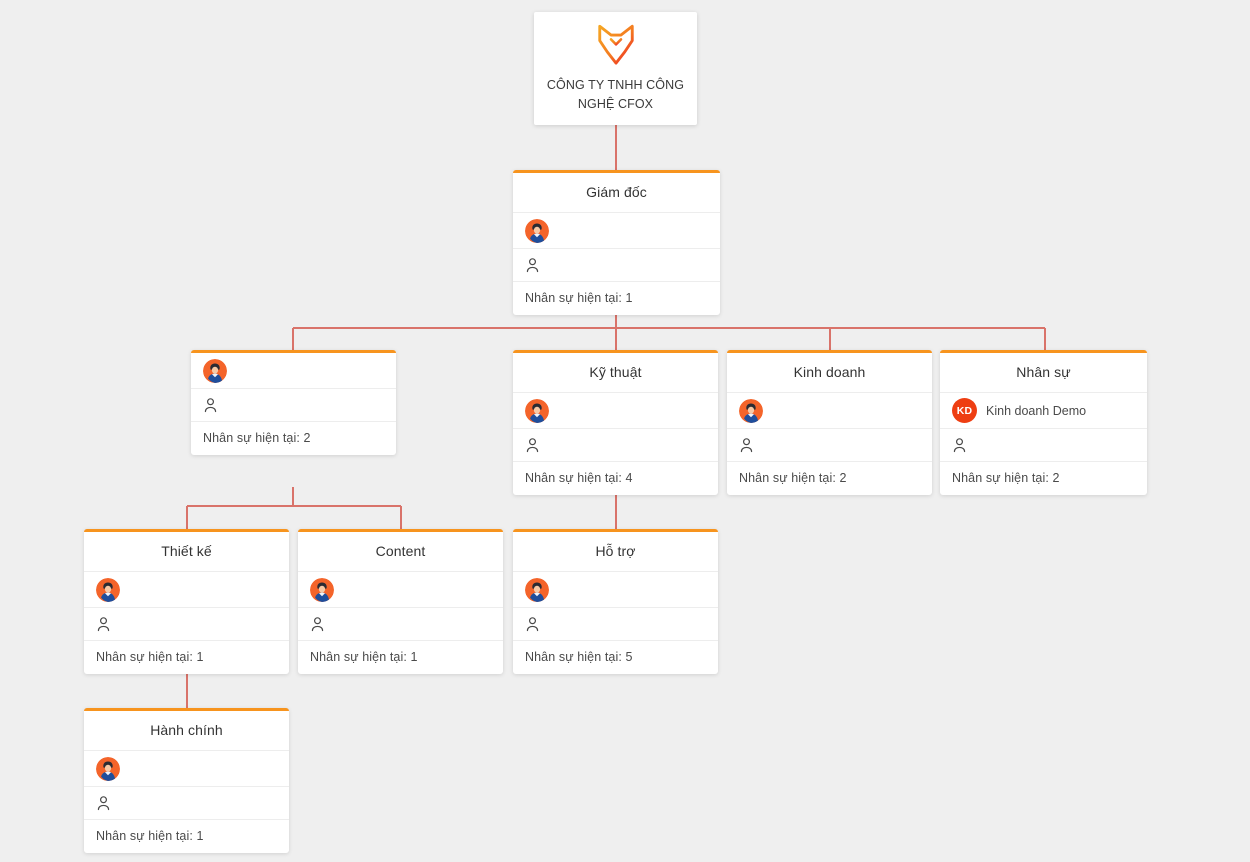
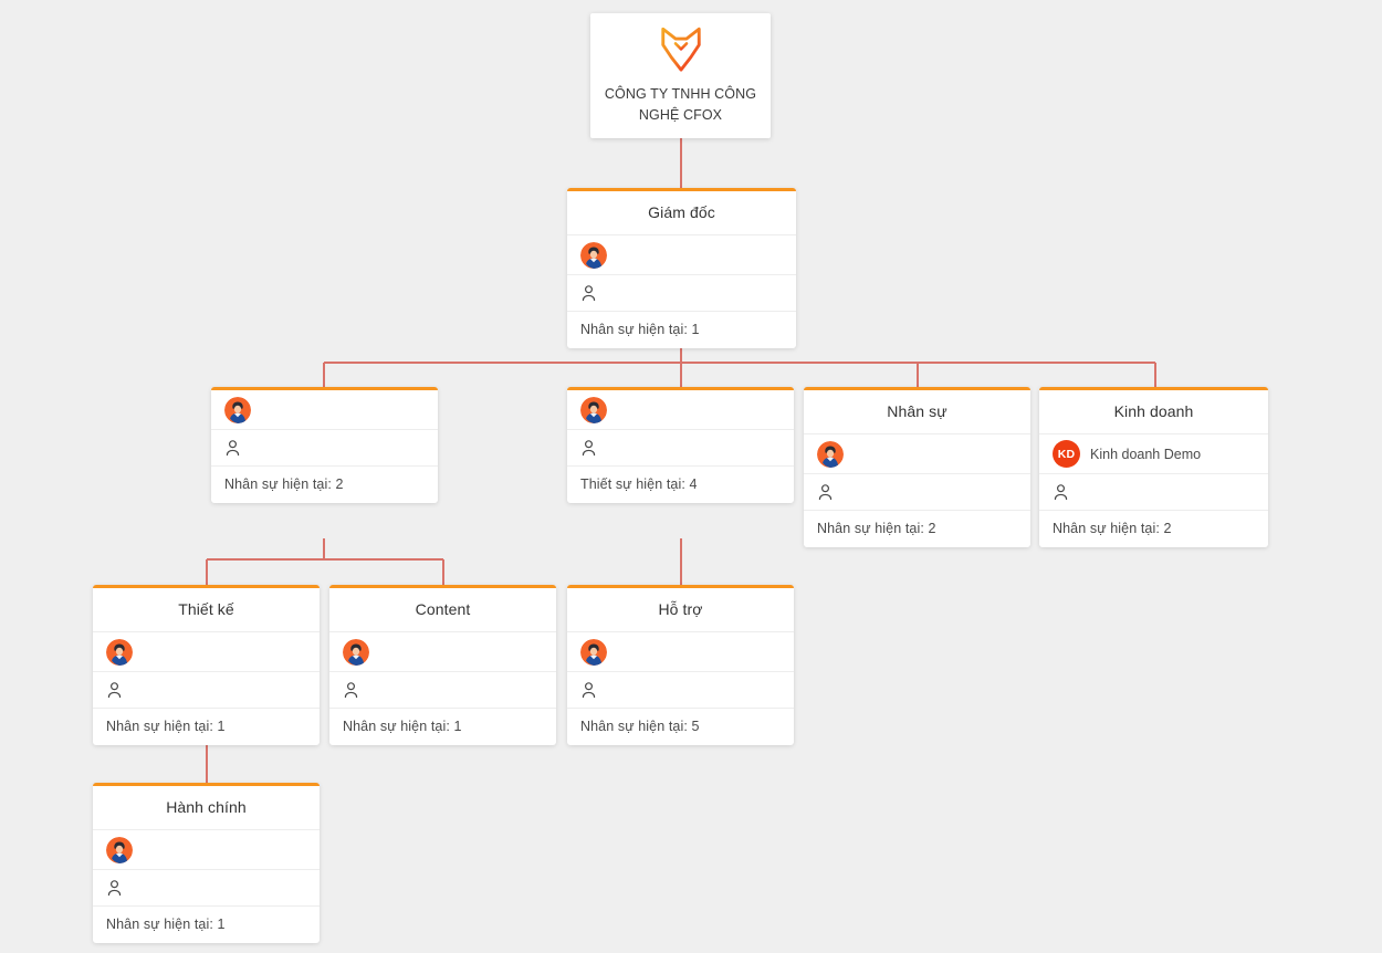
  CÔNG TY TNHH CÔNG NGHỆ CFOX
  Giám đốc
  Nhân sự hiện tại: 1
  Nhân sự hiện tại: 2
- Kỹ thuật
- Nhân sự hiện tại: 4
+ Thiết sự hiện tại: 4
- Kinh doanh
+ Nhân sự
  Nhân sự hiện tại: 2
- Nhân sự
+ Kinh doanh
  KD
  Kinh doanh Demo
  Nhân sự hiện tại: 2
  Thiết kế
  Nhân sự hiện tại: 1
  Content
  Nhân sự hiện tại: 1
  Hỗ trợ
  Nhân sự hiện tại: 5
  Hành chính
  Nhân sự hiện tại: 1
